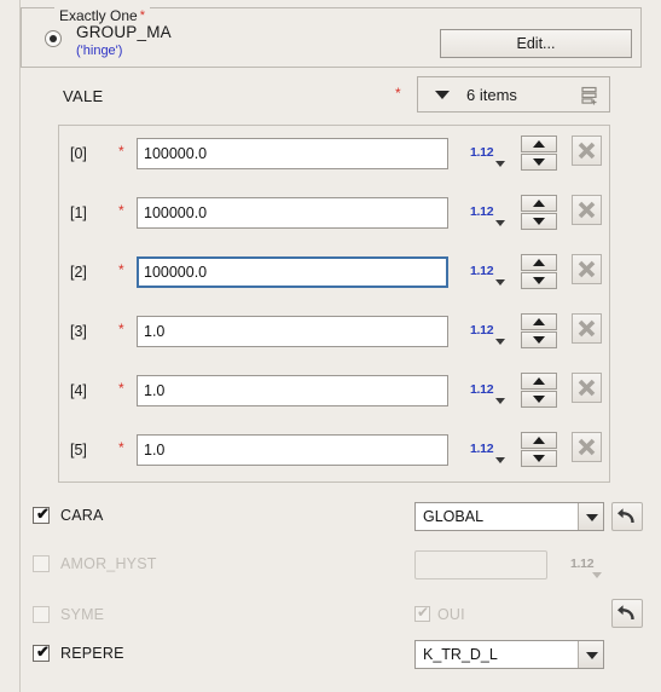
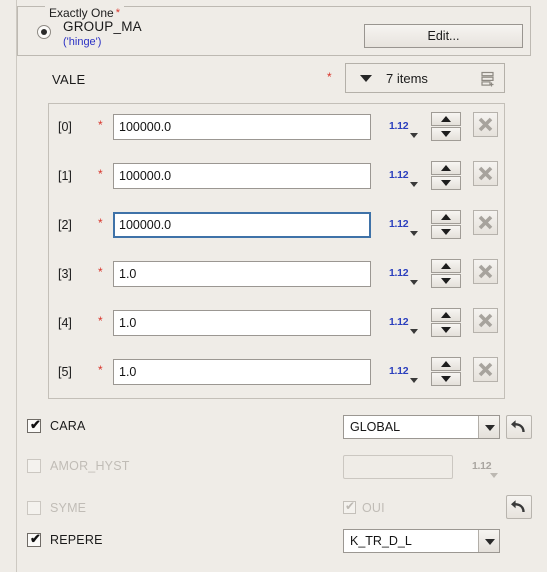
  Exactly One *
  GROUP_MA
  ('hinge')
  Edit...
  VALE
  *
- 6 items
+ 7 items
  [0]
  *
  100000.0
  1.12
  [1]
  *
  100000.0
  1.12
  [2]
  *
  100000.0
  1.12
  [3]
  *
  1.0
  1.12
  [4]
  *
  1.0
  1.12
  [5]
  *
  1.0
  1.12
  ✔
  CARA
  GLOBAL
  AMOR_HYST
  1.12
  SYME
  ✔
  OUI
  ✔
  REPERE
  K_TR_D_L
